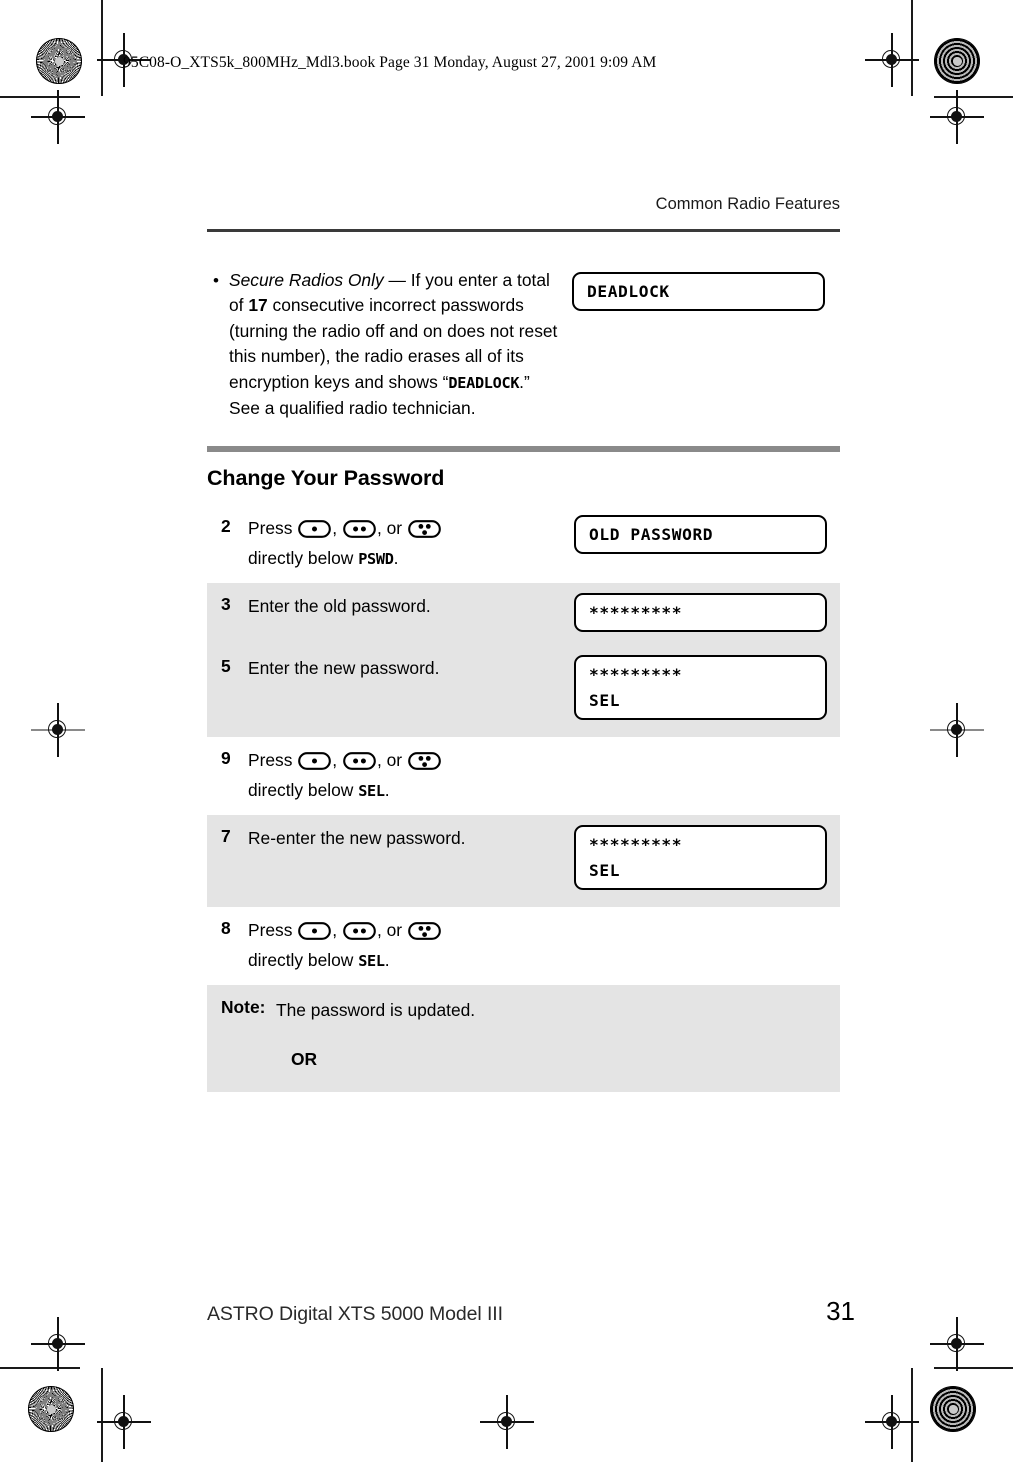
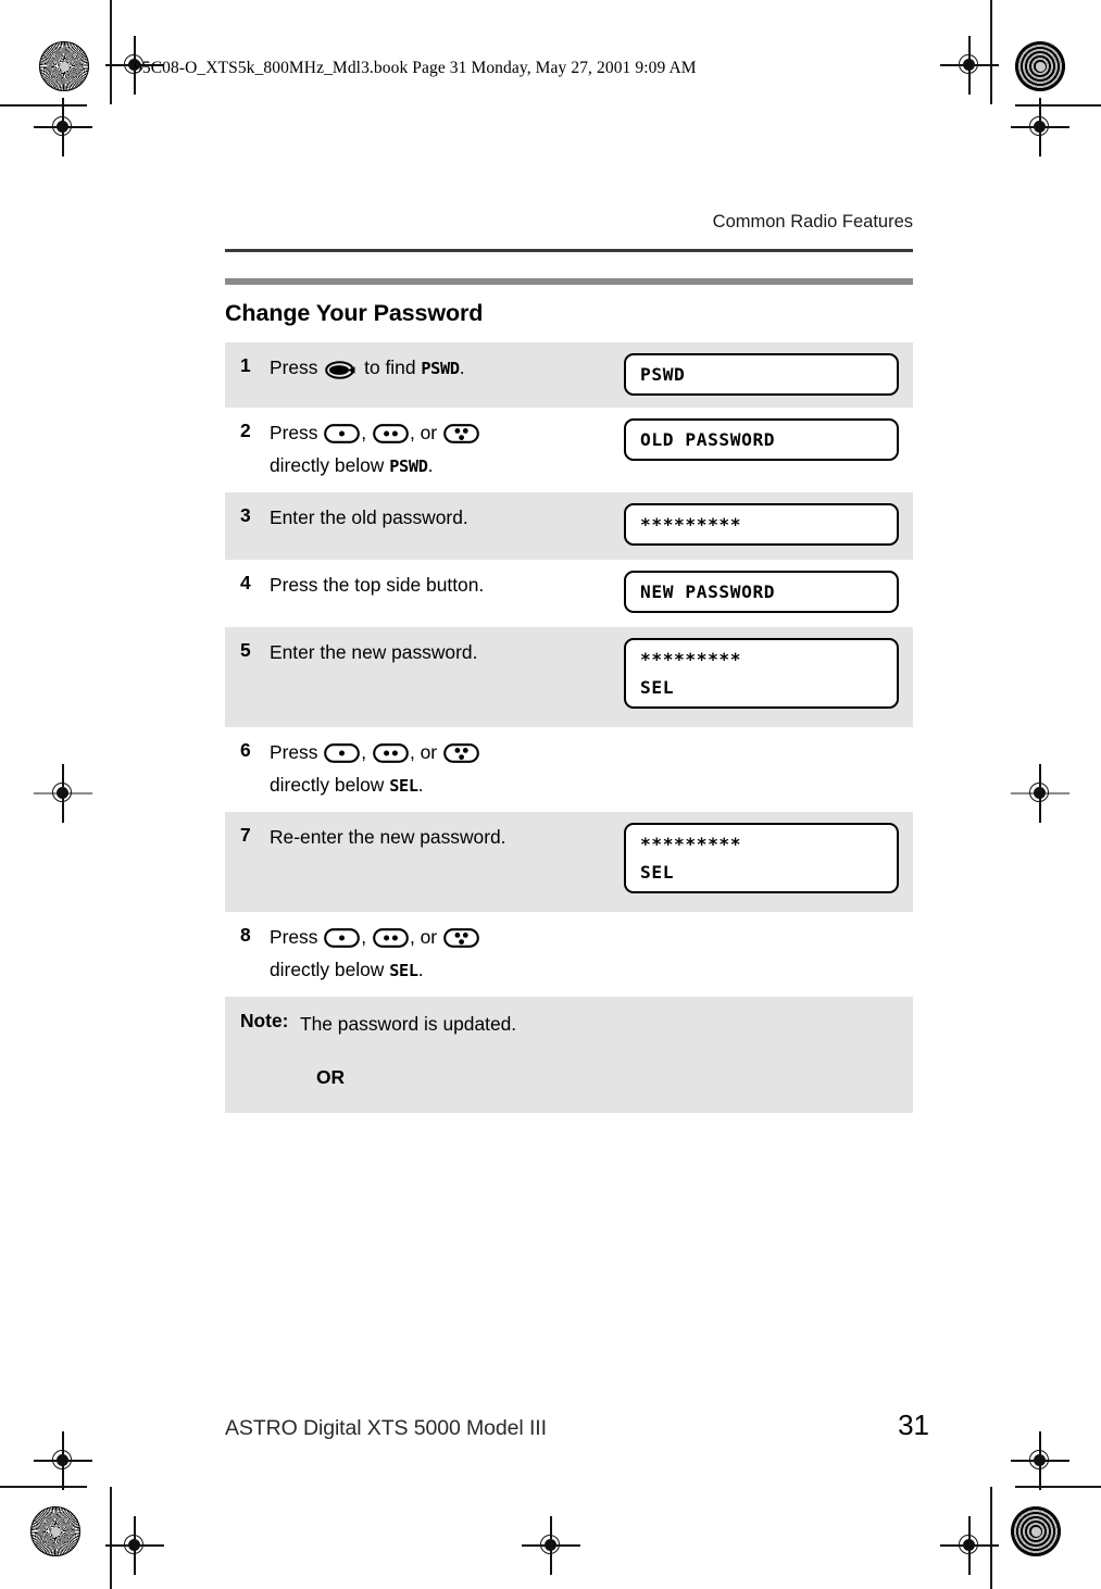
- 95C08-O_XTS5k_800MHz_Mdl3.book Page 31 Monday, August 27, 2001 9:09 AM
+ 95C08-O_XTS5k_800MHz_Mdl3.book Page 31 Monday, May 27, 2001 9:09 AM
  Common Radio Features
- •
- Secure Radios Only — If you enter a total of 17 consecutive incorrect passwords (turning the radio off and on does not reset this number), the radio erases all of its encryption keys and shows “DEADLOCK.” See a qualified radio technician.
- DEADLOCK
  Change Your Password
+ 1
+ Press to find PSWD.
+ PSWD
  2
  Press , , or
  directly below PSWD.
  OLD PASSWORD
  3
  Enter the old password.
  *********
+ 4
+ Press the top side button.
+ NEW PASSWORD
  5
  Enter the new password.
  *********
  SEL
- 9
+ 6
  Press , , or
  directly below SEL.
  7
  Re-enter the new password.
  *********
  SEL
  8
  Press , , or
  directly below SEL.
  Note:
  The password is updated.
  OR
  ASTRO Digital XTS 5000 Model III
  31
